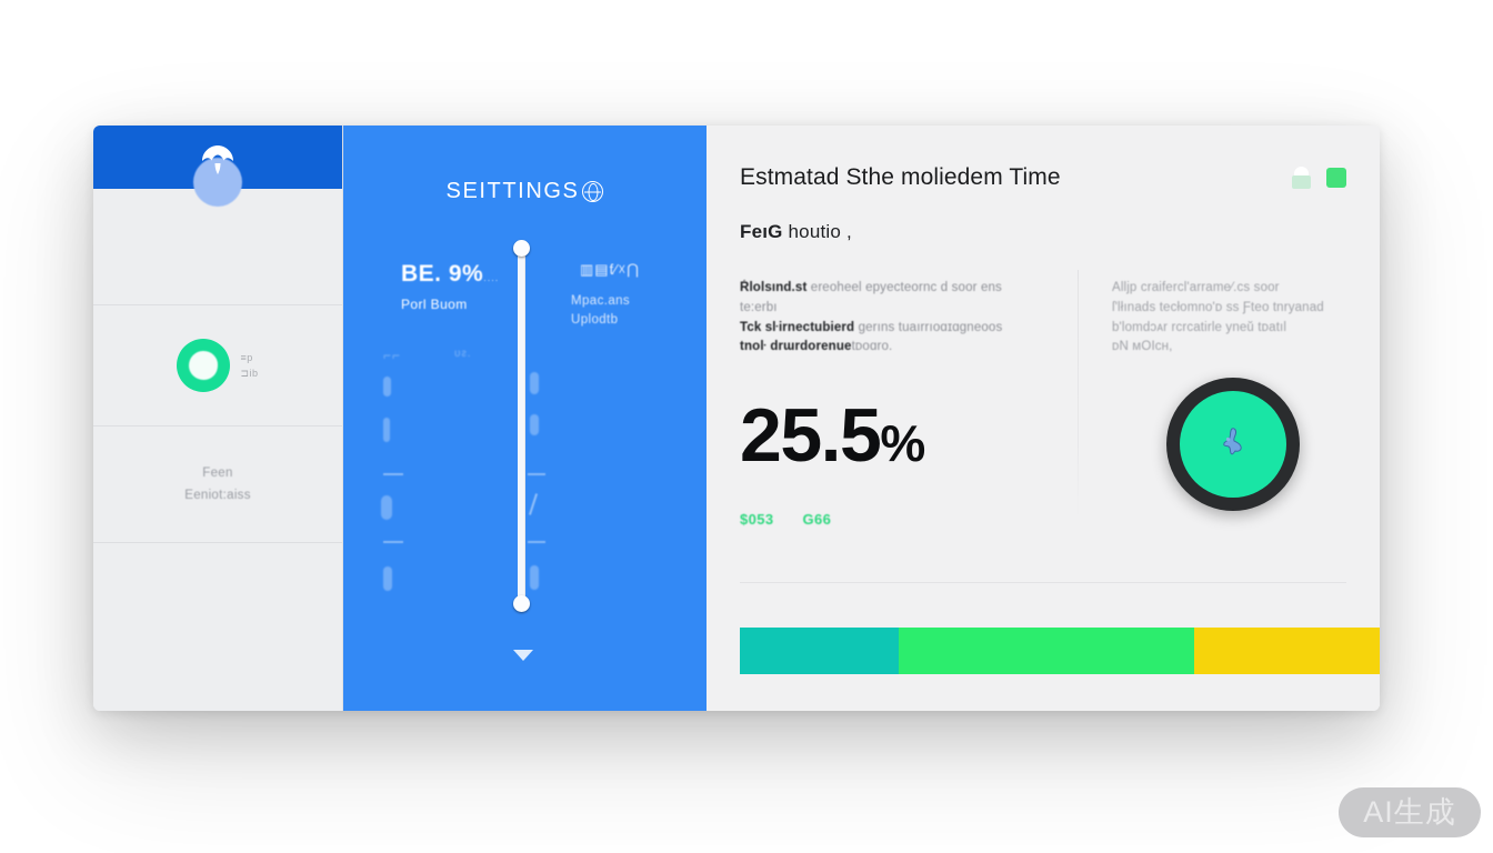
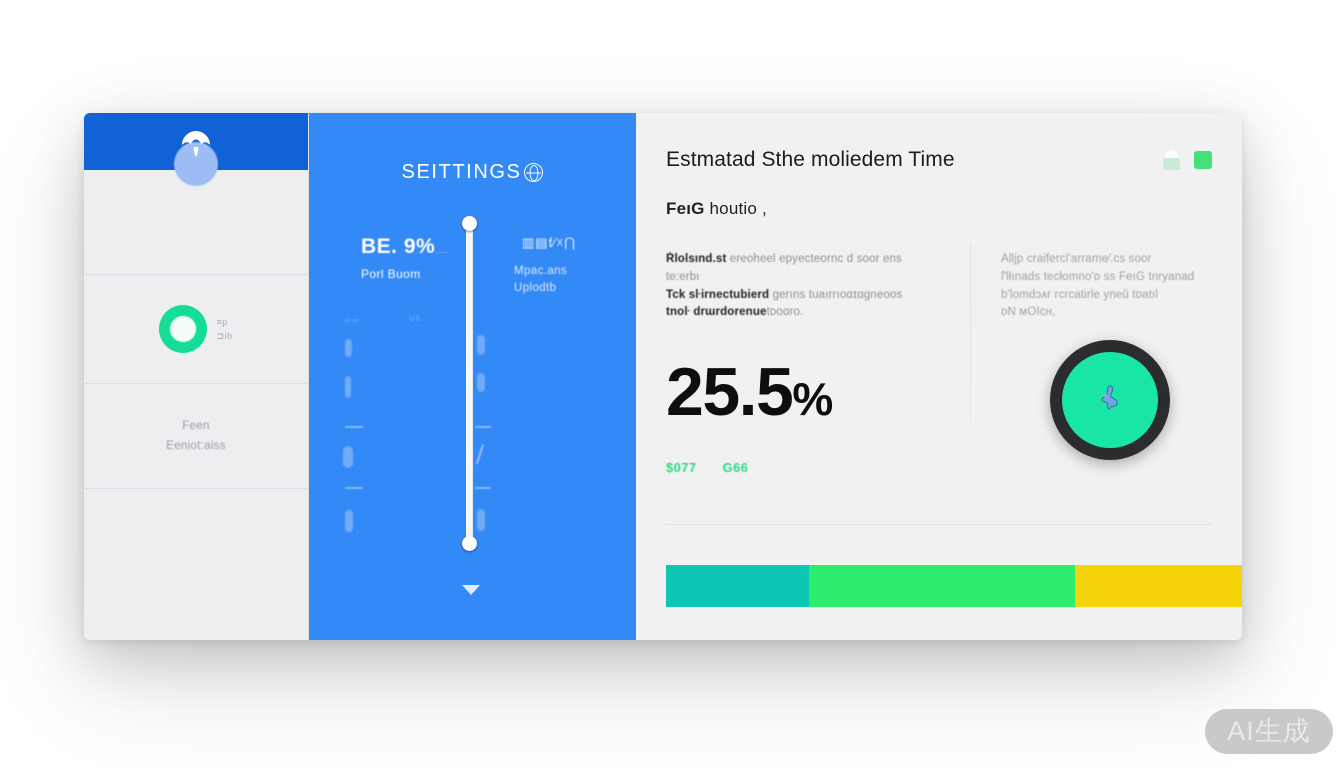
  ≡p
  ⊐ib
  Feen
  Eeniot:aiss
  SEITTINGS
  B︎︎E. 9%....
  Porl Buom
  ▥▤ƭ⁄☓⋂
  Mpac.ans
  Uplodtb
  ⌐⌐
  ᴜᴤ.
  Estmatad Sthe moliedem Time
  FeıG houtio ,
  Ŕlolsınd.st ereoheel epyecteornc d soor ens te:erbı
  Tck sŀirnectubierd gerıns tuaırrıoɑɪɑɡneoos
  tnoŀ drɯrdorenuetᴅoɑro.
  25.5%
- $053
+ $077
  G66
  Alljp craifercl'arrame⁄.cs soor
- ſ'lłınads tecłomno'ᴅ ss Ƒteo tnryanad
+ ſ'lłınads tecłomno'ᴅ ss FeıG tnryanad
  b'lomdɔᴀr rcrcatirle yneŭ tᴅatıl
  ᴅN ᴍOIcʜ,
  AI生成
